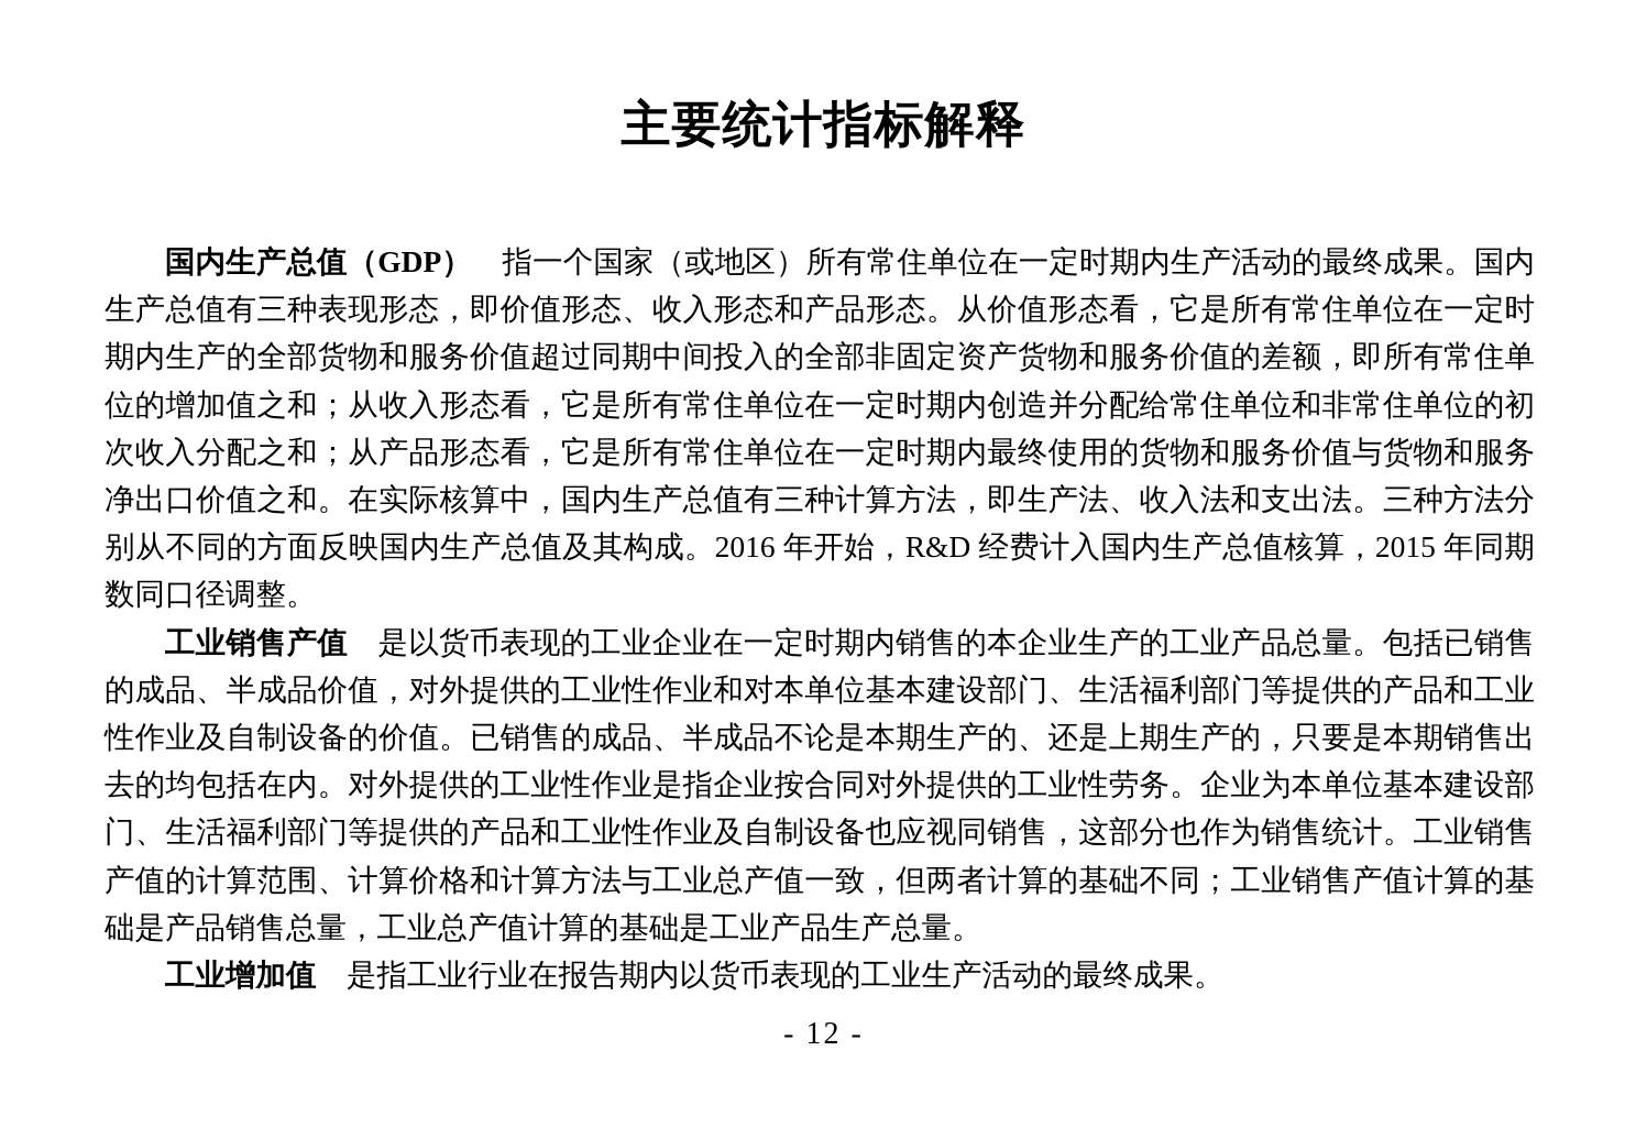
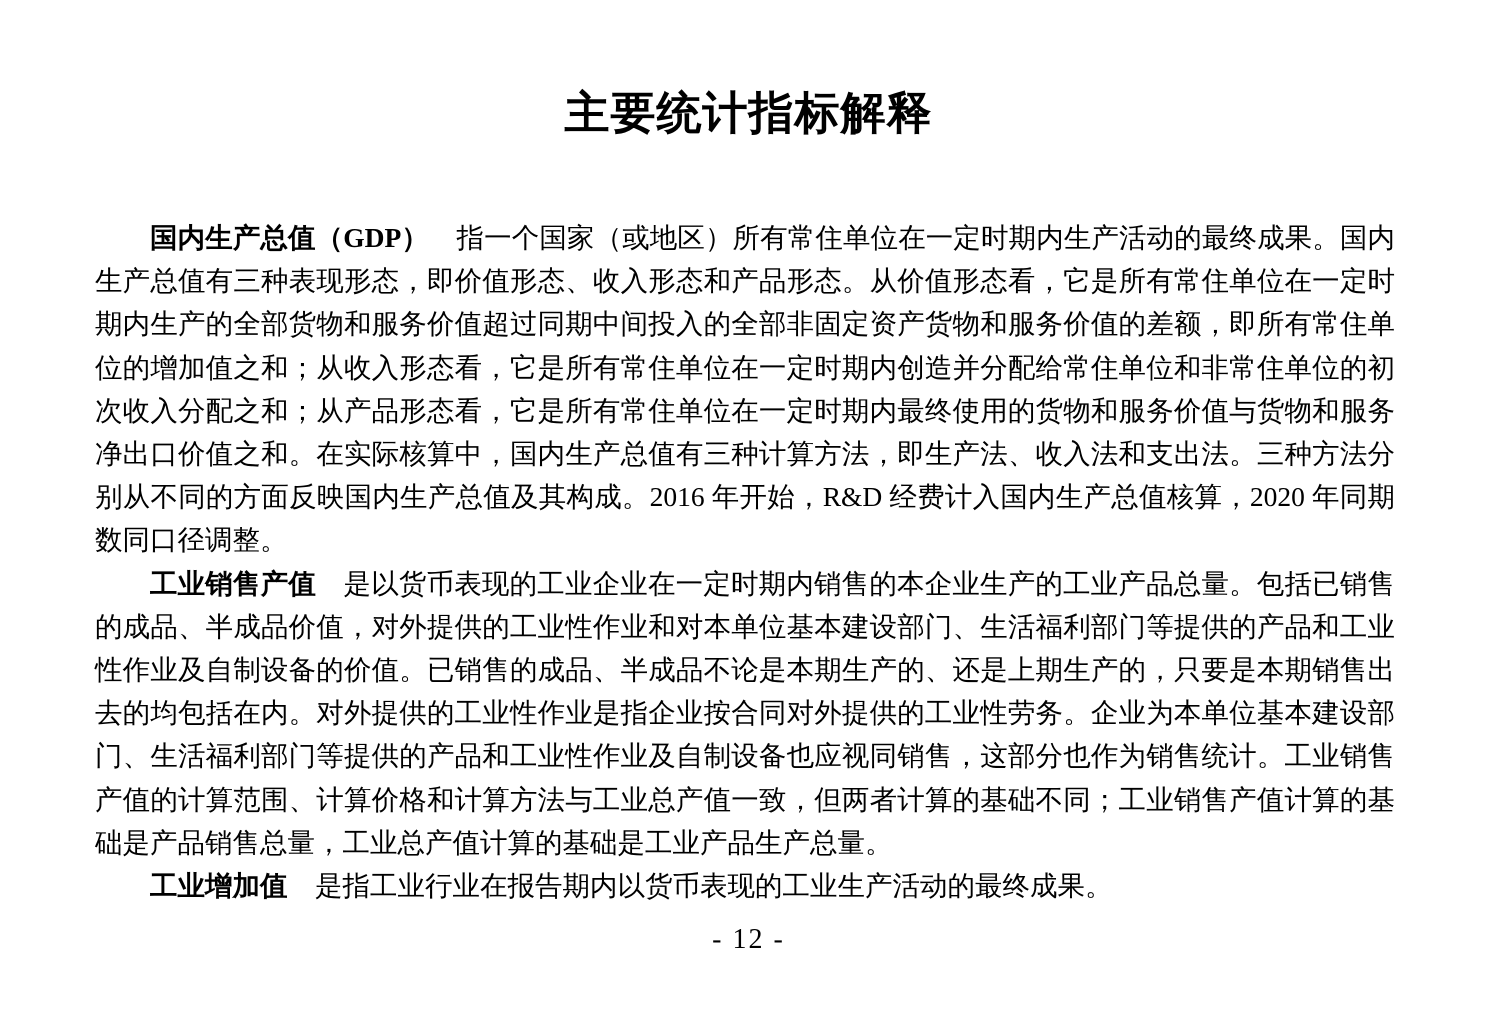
  主要统计指标解释
- 国内生产总值（GDP） 指一个国家（或地区）所有常住单位在一定时期内生产活动的最终成果。国内生产总值有三种表现形态，即价值形态、收入形态和产品形态。从价值形态看，它是所有常住单位在一定时期内生产的全部货物和服务价值超过同期中间投入的全部非固定资产货物和服务价值的差额，即所有常住单位的增加值之和；从收入形态看，它是所有常住单位在一定时期内创造并分配给常住单位和非常住单位的初次收入分配之和；从产品形态看，它是所有常住单位在一定时期内最终使用的货物和服务价值与货物和服务净出口价值之和。在实际核算中，国内生产总值有三种计算方法，即生产法、收入法和支出法。三种方法分别从不同的方面反映国内生产总值及其构成。2016 年开始，R&D 经费计入国内生产总值核算，2015 年同期数同口径调整。
+ 国内生产总值（GDP） 指一个国家（或地区）所有常住单位在一定时期内生产活动的最终成果。国内生产总值有三种表现形态，即价值形态、收入形态和产品形态。从价值形态看，它是所有常住单位在一定时期内生产的全部货物和服务价值超过同期中间投入的全部非固定资产货物和服务价值的差额，即所有常住单位的增加值之和；从收入形态看，它是所有常住单位在一定时期内创造并分配给常住单位和非常住单位的初次收入分配之和；从产品形态看，它是所有常住单位在一定时期内最终使用的货物和服务价值与货物和服务净出口价值之和。在实际核算中，国内生产总值有三种计算方法，即生产法、收入法和支出法。三种方法分别从不同的方面反映国内生产总值及其构成。2016 年开始，R&D 经费计入国内生产总值核算，2020 年同期数同口径调整。
  工业销售产值 是以货币表现的工业企业在一定时期内销售的本企业生产的工业产品总量。包括已销售的成品、半成品价值，对外提供的工业性作业和对本单位基本建设部门、生活福利部门等提供的产品和工业性作业及自制设备的价值。已销售的成品、半成品不论是本期生产的、还是上期生产的，只要是本期销售出去的均包括在内。对外提供的工业性作业是指企业按合同对外提供的工业性劳务。企业为本单位基本建设部门、生活福利部门等提供的产品和工业性作业及自制设备也应视同销售，这部分也作为销售统计。工业销售产值的计算范围、计算价格和计算方法与工业总产值一致，但两者计算的基础不同；工业销售产值计算的基础是产品销售总量，工业总产值计算的基础是工业产品生产总量。
  工业增加值 是指工业行业在报告期内以货币表现的工业生产活动的最终成果。
  - 12 -
